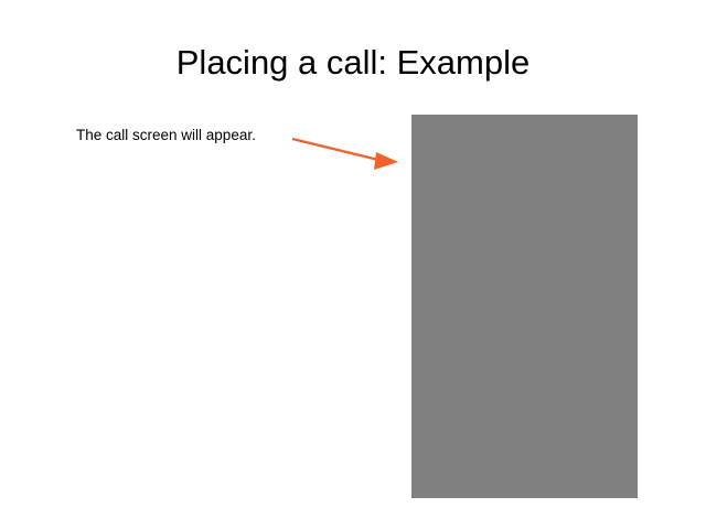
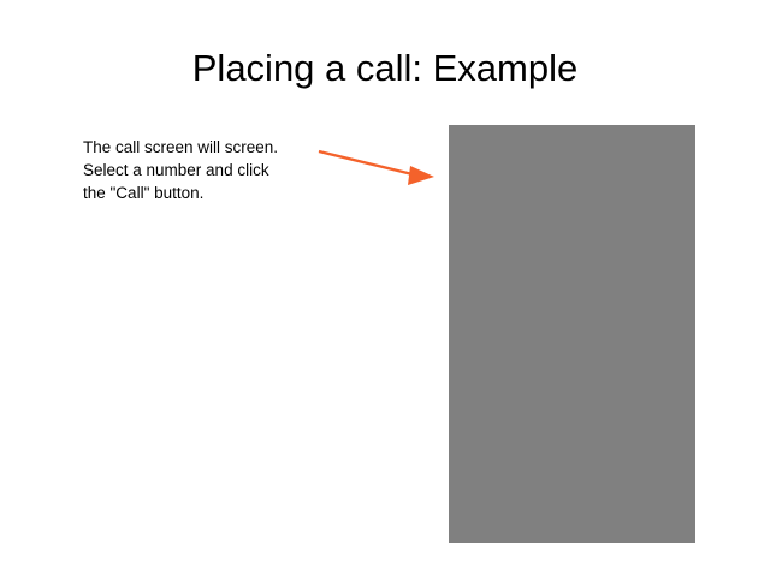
  Placing a call: Example
- The call screen will appear.
+ The call screen will screen.
+ Select a number and click
+ the "Call" button.
